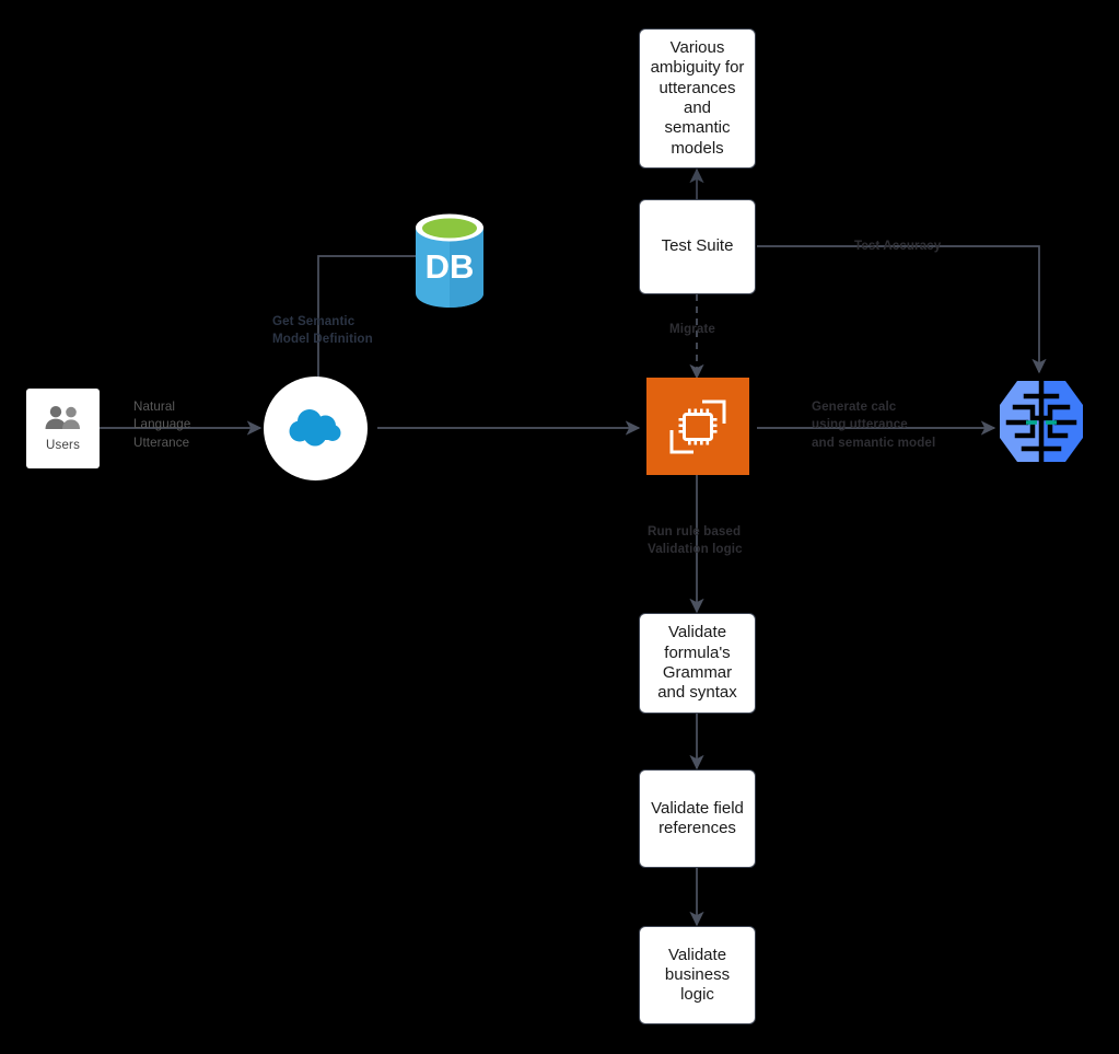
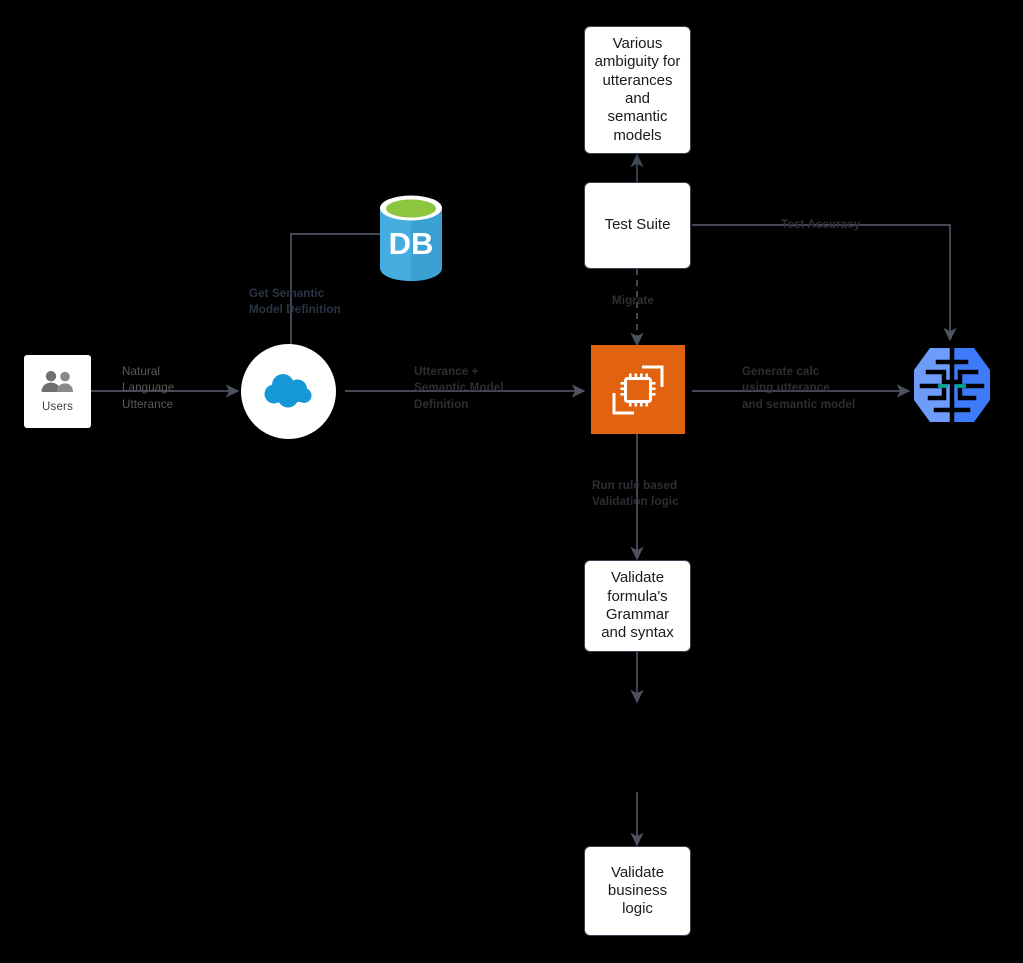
  Users
  DB
  Various
  ambiguity for
  utterances
  and
  semantic
  models
  Test Suite
  Validate
  formula's
  Grammar
  and syntax
- Validate field
- references
  Validate
  business
  logic
  Natural
  Language
  Utterance
  Get Semantic
  Model Definition
+ Utterance +
+ Semantic Model
+ Definition
  Generate calc
  using utterance
  and semantic model
  Test Accuracy
  Migrate
  Run rule based
  Validation logic
